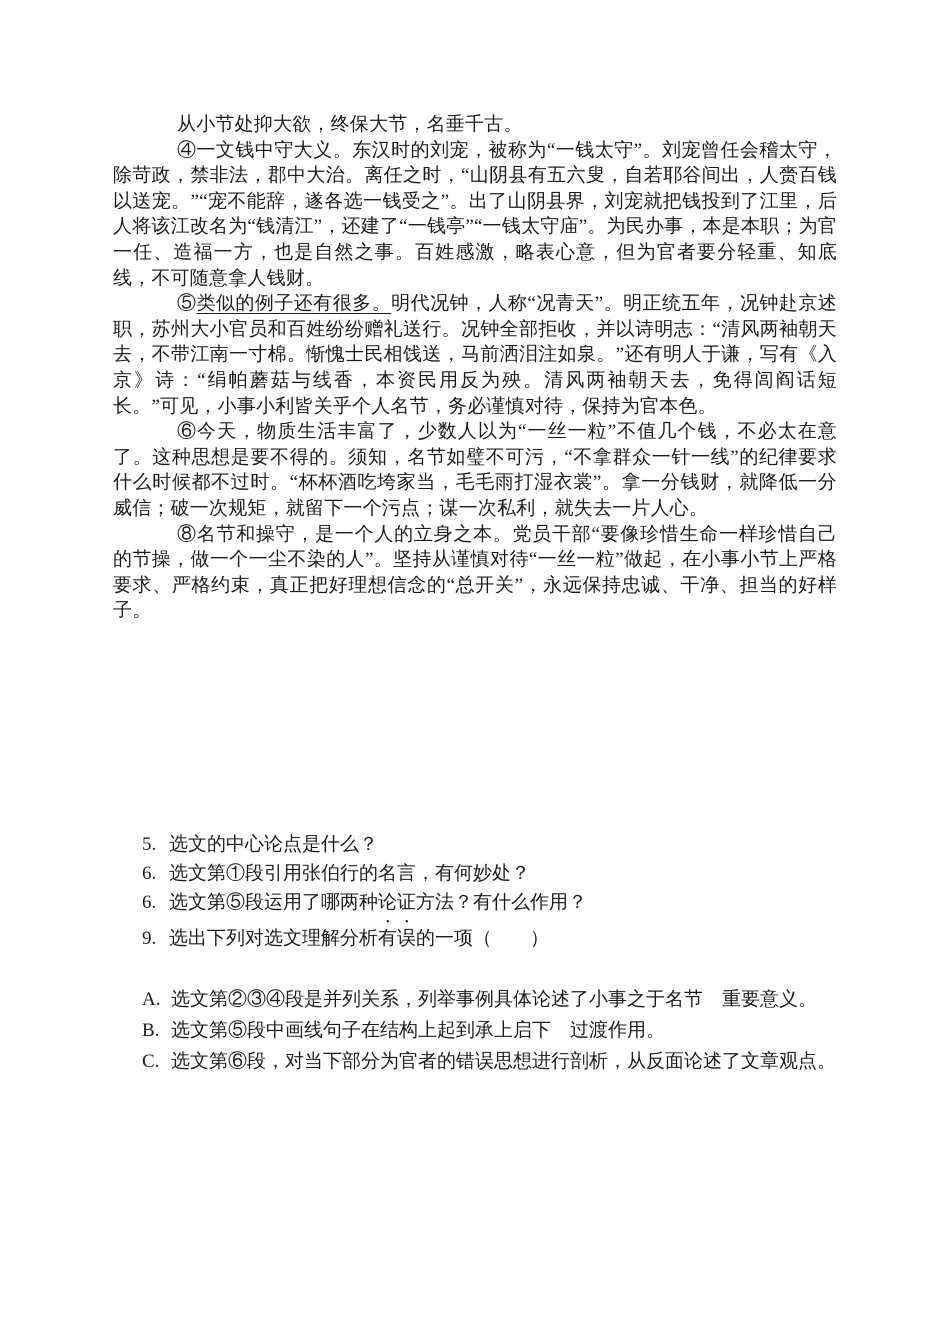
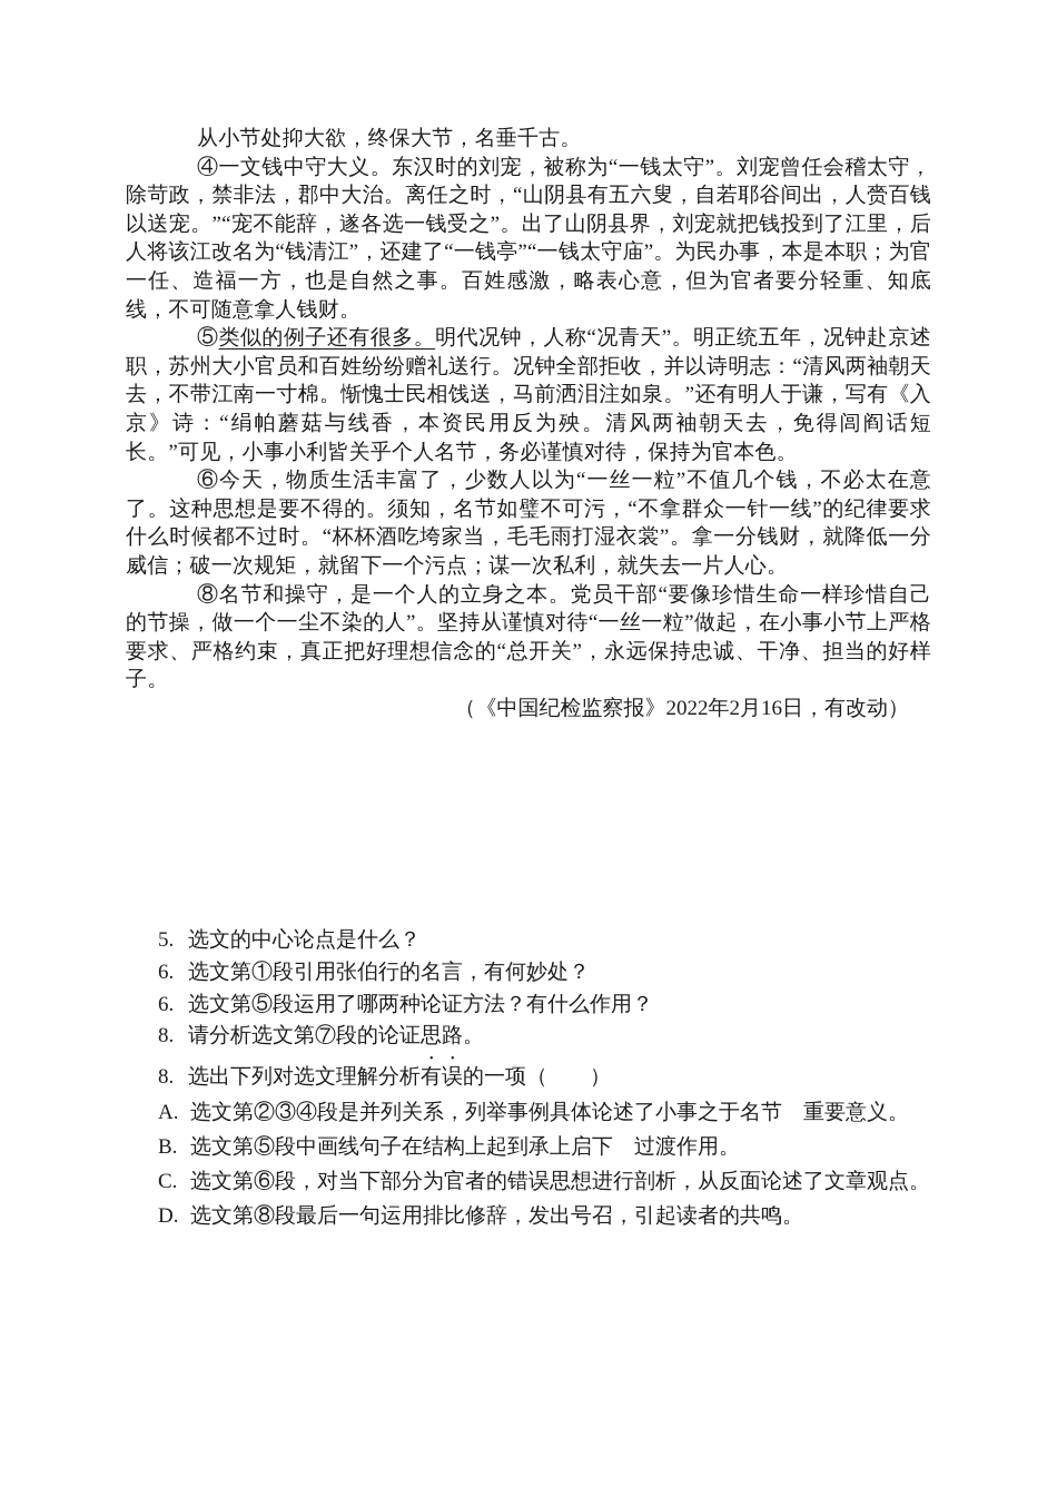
  从小节处抑大欲，终保大节，名垂千古。
  ④一文钱中守大义。东汉时的刘宠，被称为“一钱太守”。刘宠曾任会稽太守，除苛政，禁非法，郡中大治。离任之时，“山阴县有五六叟，自若耶谷间出，人赍百钱以送宠。”“宠不能辞，遂各选一钱受之”。出了山阴县界，刘宠就把钱投到了江里，后人将该江改名为“钱清江”，还建了“一钱亭”“一钱太守庙”。为民办事，本是本职；为官一任、造福一方，也是自然之事。百姓感激，略表心意，但为官者要分轻重、知底线，不可随意拿人钱财。
  ⑤类似的例子还有很多。明代况钟，人称“况青天”。明正统五年，况钟赴京述职，苏州大小官员和百姓纷纷赠礼送行。况钟全部拒收，并以诗明志：“清风两袖朝天去，不带江南一寸棉。惭愧士民相饯送，马前洒泪注如泉。”还有明人于谦，写有《入京》诗：“绢帕蘑菇与线香，本资民用反为殃。清风两袖朝天去，免得闾阎话短长。”可见，小事小利皆关乎个人名节，务必谨慎对待，保持为官本色。
  ⑥今天，物质生活丰富了，少数人以为“一丝一粒”不值几个钱，不必太在意了。这种思想是要不得的。须知，名节如璧不可污，“不拿群众一针一线”的纪律要求什么时候都不过时。“杯杯酒吃垮家当，毛毛雨打湿衣裳”。拿一分钱财，就降低一分威信；破一次规矩，就留下一个污点；谋一次私利，就失去一片人心。
  ⑧名节和操守，是一个人的立身之本。党员干部“要像珍惜生命一样珍惜自己的节操，做一个一尘不染的人”。坚持从谨慎对待“一丝一粒”做起，在小事小节上严格要求、严格约束，真正把好理想信念的“总开关”，永远保持忠诚、干净、担当的好样子。
+ （《中国纪检监察报》2022年2月16日，有改动）
  5. 选文的中心论点是什么？
  6. 选文第①段引用张伯行的名言，有何妙处？
  6. 选文第⑤段运用了哪两种论证方法？有什么作用？
+ 8. 请分析选文第⑦段的论证思路。
- 9. 选出下列对选文理解分析有误的一项（ ）
+ 8. 选出下列对选文理解分析有误的一项（ ）
  A. 选文第②③④段是并列关系，列举事例具体论述了小事之于名节 重要意义。
  B. 选文第⑤段中画线句子在结构上起到承上启下 过渡作用。
  C. 选文第⑥段，对当下部分为官者的错误思想进行剖析，从反面论述了文章观点。
+ D. 选文第⑧段最后一句运用排比修辞，发出号召，引起读者的共鸣。
